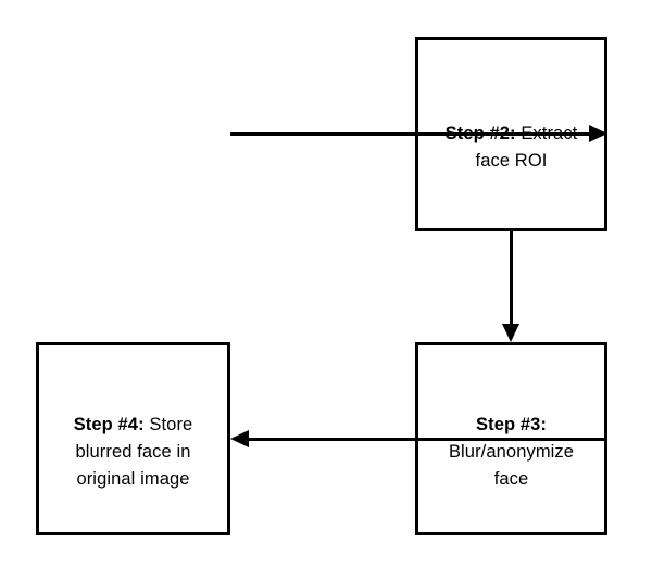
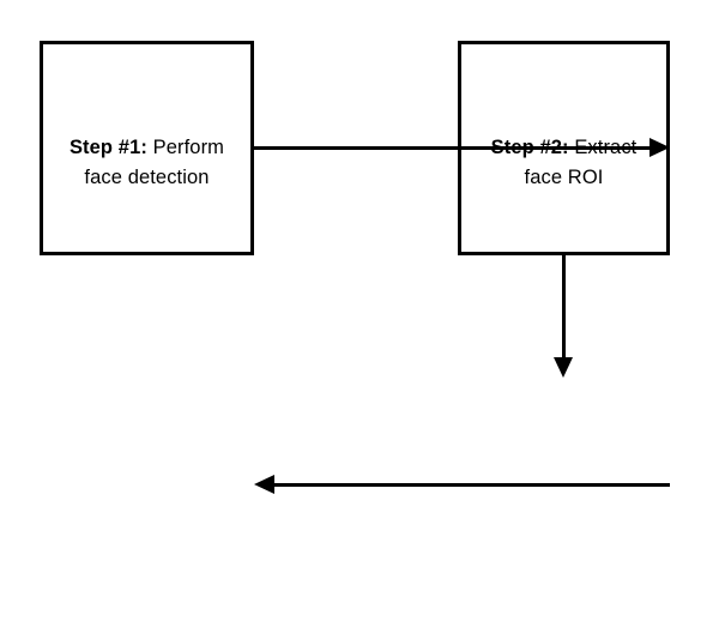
+ Step #1: Perform
+ face detection
  face ROI
- Step #3: Blur/anonymize
- face
- Step #4: Store
- blurred face in
- original image
